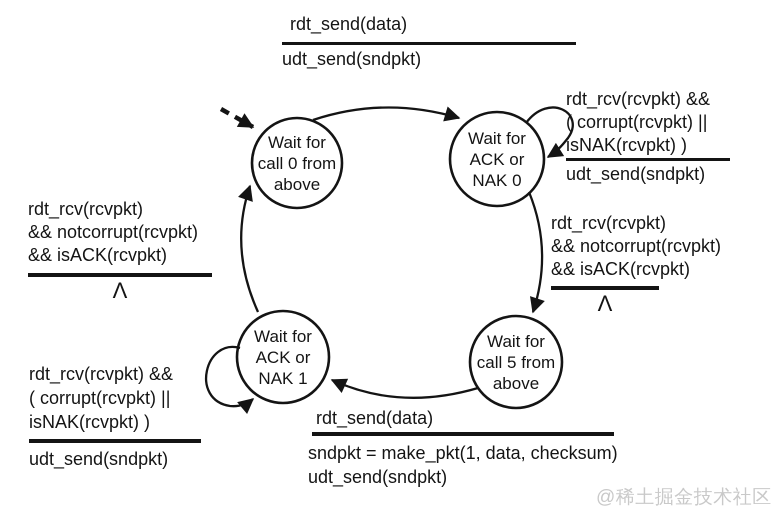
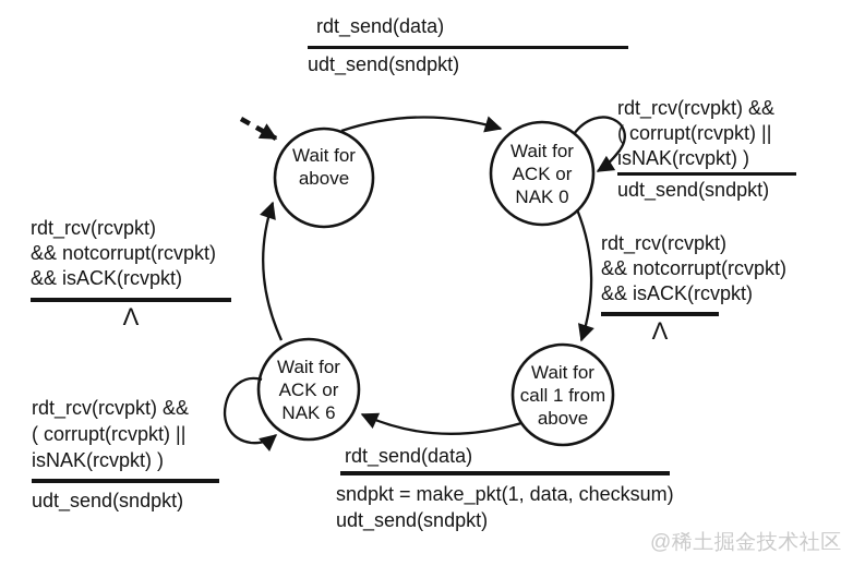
  Wait for
- call 0 from
  above
  Wait for
  ACK or
  NAK 0
  Wait for
  ACK or
- NAK 1
+ NAK 6
  Wait for
- call 5 from
+ call 1 from
  above
  rdt_send(data)
  udt_send(sndpkt)
  rdt_rcv(rcvpkt) &&
  ( corrupt(rcvpkt) ||
  isNAK(rcvpkt) )
  udt_send(sndpkt)
  rdt_rcv(rcvpkt)
  && notcorrupt(rcvpkt)
  && isACK(rcvpkt)
  Λ
  rdt_rcv(rcvpkt)
  && notcorrupt(rcvpkt)
  && isACK(rcvpkt)
  Λ
  rdt_rcv(rcvpkt) &&
  ( corrupt(rcvpkt) ||
  isNAK(rcvpkt) )
  udt_send(sndpkt)
  rdt_send(data)
  sndpkt = make_pkt(1, data, checksum)
  udt_send(sndpkt)
  @稀土掘金技术社区
